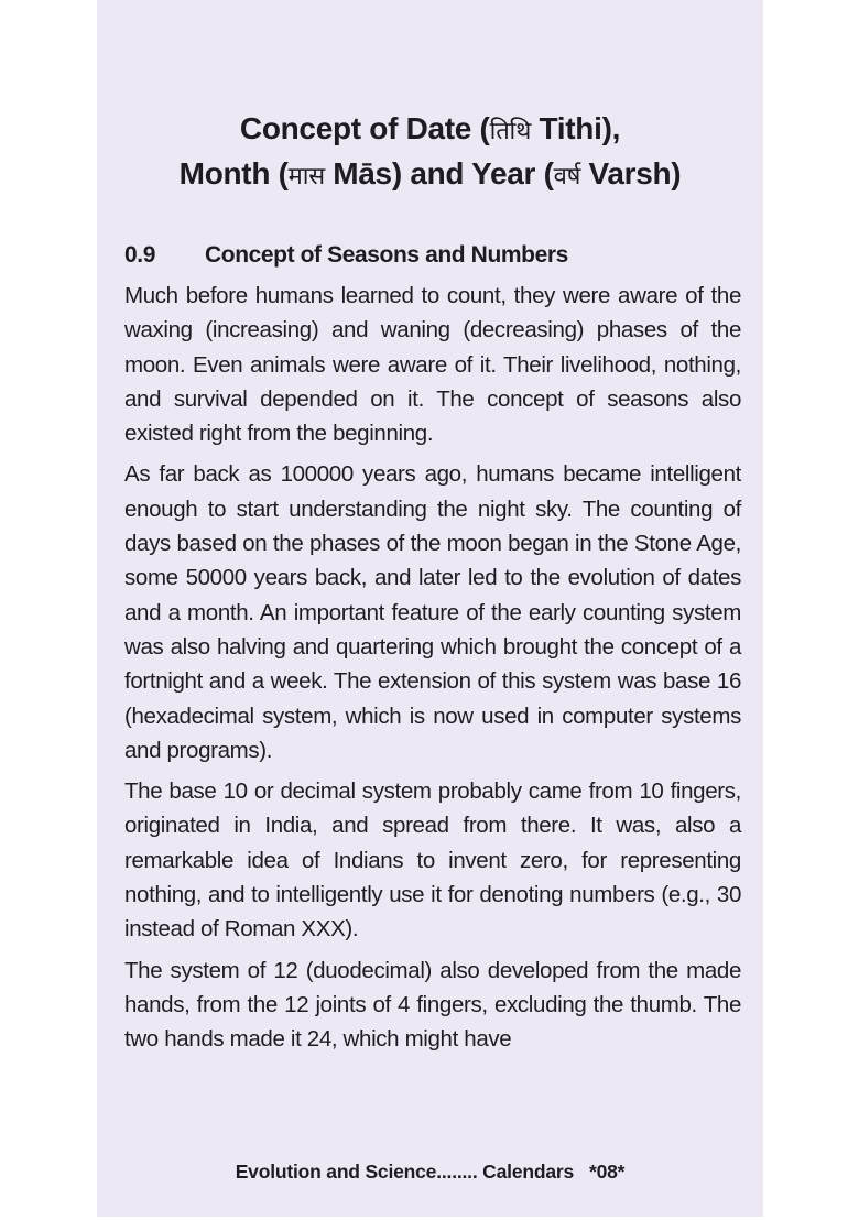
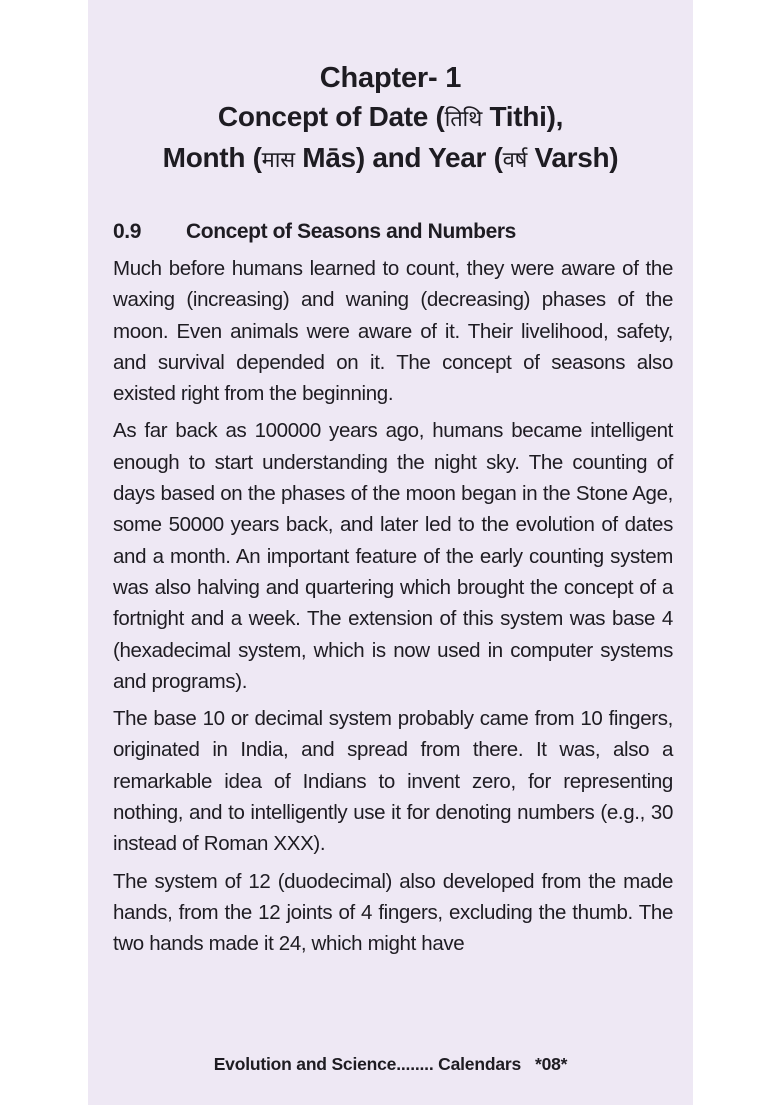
+ Chapter- 1
  Concept of Date (तिथि Tithi),
  Month (मास Mās) and Year (वर्ष Varsh)
  0.9 Concept of Seasons and Numbers
- Much before humans learned to count, they were aware of the waxing (increasing) and waning (decreasing) phases of the moon. Even animals were aware of it. Their livelihood, nothing, and survival depended on it. The concept of seasons also existed right from the beginning.
+ Much before humans learned to count, they were aware of the waxing (increasing) and waning (decreasing) phases of the moon. Even animals were aware of it. Their livelihood, safety, and survival depended on it. The concept of seasons also existed right from the beginning.
- As far back as 100000 years ago, humans became intelligent enough to start understanding the night sky. The counting of days based on the phases of the moon began in the Stone Age, some 50000 years back, and later led to the evolution of dates and a month. An important feature of the early counting system was also halving and quartering which brought the concept of a fortnight and a week. The extension of this system was base 16 (hexadecimal system, which is now used in computer systems and programs).
+ As far back as 100000 years ago, humans became intelligent enough to start understanding the night sky. The counting of days based on the phases of the moon began in the Stone Age, some 50000 years back, and later led to the evolution of dates and a month. An important feature of the early counting system was also halving and quartering which brought the concept of a fortnight and a week. The extension of this system was base 4 (hexadecimal system, which is now used in computer systems and programs).
  The base 10 or decimal system probably came from 10 fingers, originated in India, and spread from there. It was, also a remarkable idea of Indians to invent zero, for representing nothing, and to intelligently use it for denoting numbers (e.g., 30 instead of Roman XXX).
  The system of 12 (duodecimal) also developed from the made hands, from the 12 joints of 4 fingers, excluding the thumb. The two hands made it 24, which might have
  Evolution and Science........ Calendars *08*
